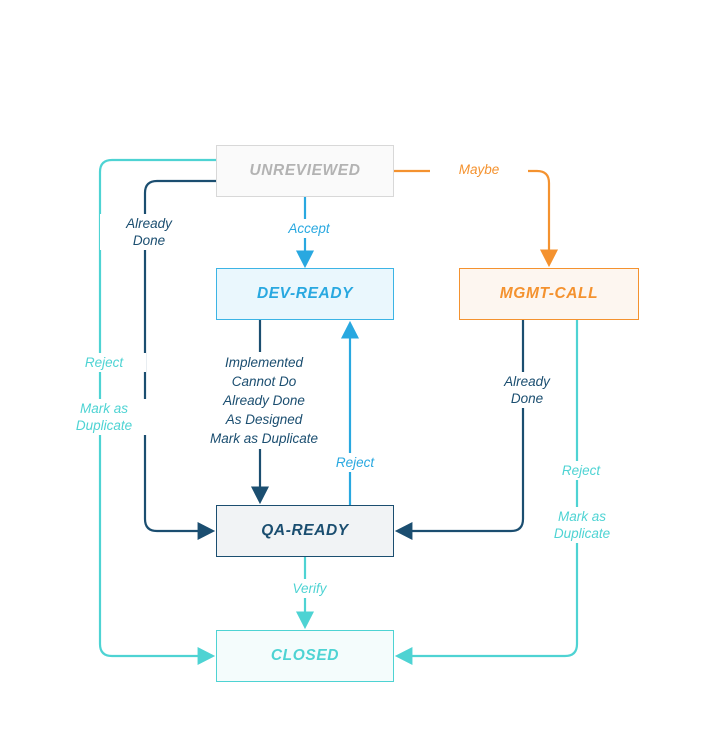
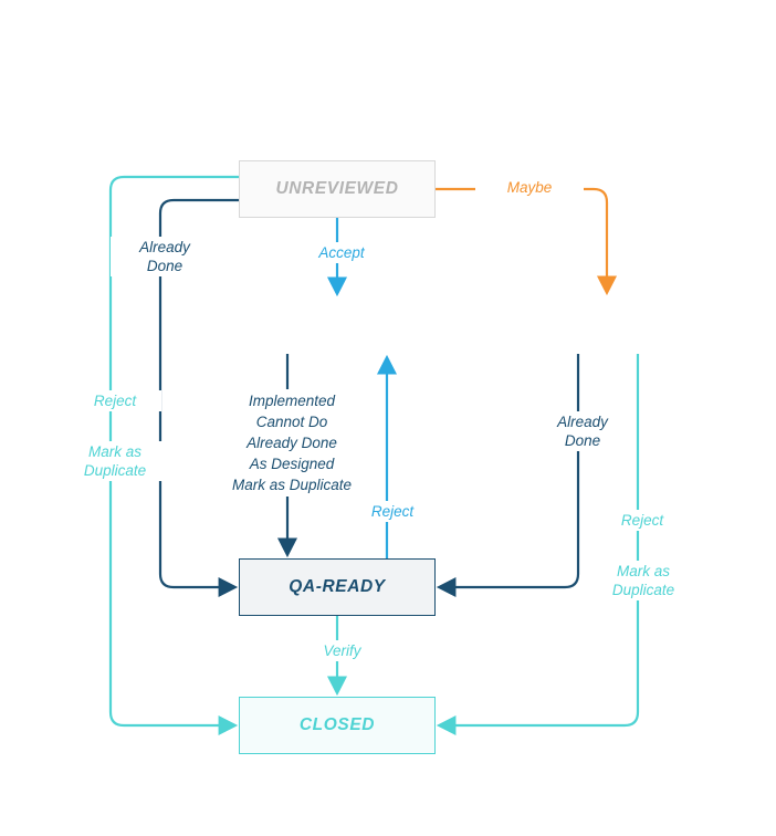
  UNREVIEWED
- DEV-READY
- MGMT-CALL
  QA-READY
  CLOSED
  Accept
  Maybe
  Implemented
  Cannot Do
  Already Done
  As Designed
  Mark as Duplicate
  Reject
  Verify
  Already
  Done
  Reject
  Mark as
  Duplicate
  Already
  Done
  Reject
  Mark as
  Duplicate
